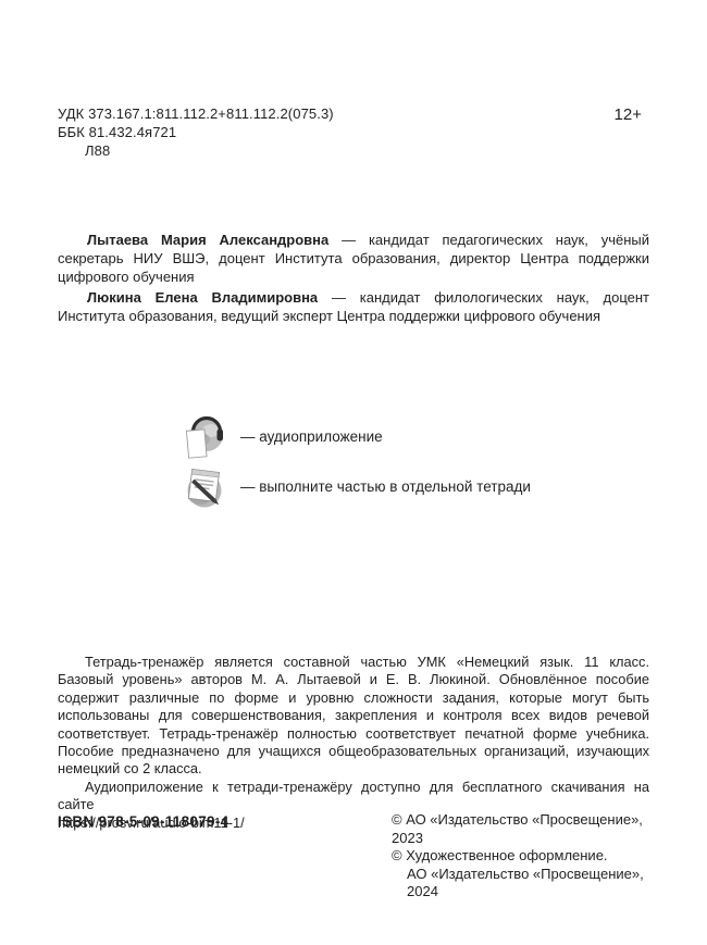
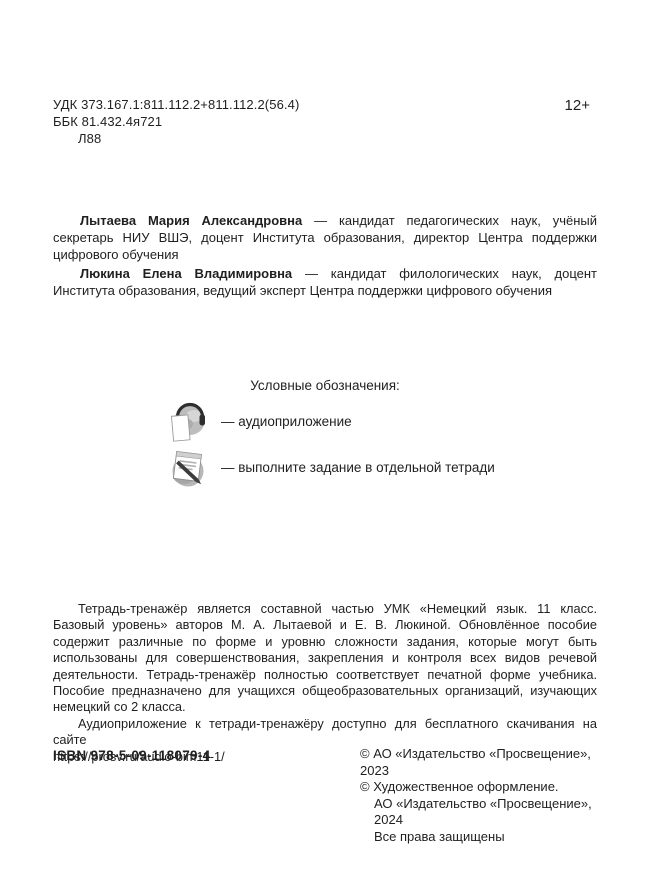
- УДК 373.167.1:811.112.2+811.112.2(075.3)
+ УДК 373.167.1:811.112.2+811.112.2(56.4)
  ББК 81.432.4я721
  Л88
  12+
  Лытаева Мария Александровна — кандидат педагогических наук, учёный секретарь НИУ ВШЭ, доцент Института образования, директор Центра поддержки цифрового обучения
  Люкина Елена Владимировна — кандидат филологических наук, доцент Института образования, ведущий эксперт Центра поддержки цифрового обучения
+ Условные обозначения:
  — аудиоприложение
- — выполните частью в отдельной тетради
+ — выполните задание в отдельной тетради
- Тетрадь-тренажёр является составной частью УМК «Немецкий язык. 11 класс. Базовый уровень» авторов М. А. Лытаевой и Е. В. Люкиной. Обновлённое пособие содержит различные по форме и уровню сложности задания, которые могут быть использованы для совершенствования, закрепления и контроля всех видов речевой соответствует. Тетрадь-тренажёр полностью соответствует печатной форме учебника. Пособие предназначено для учащихся общеобразовательных организаций, изучающих немецкий со 2 класса.
+ Тетрадь-тренажёр является составной частью УМК «Немецкий язык. 11 класс. Базовый уровень» авторов М. А. Лытаевой и Е. В. Люкиной. Обновлённое пособие содержит различные по форме и уровню сложности задания, которые могут быть использованы для совершенствования, закрепления и контроля всех видов речевой деятельности. Тетрадь-тренажёр полностью соответствует печатной форме учебника. Пособие предназначено для учащихся общеобразовательных организаций, изучающих немецкий со 2 класса.
  Аудиоприложение к тетради-тренажёру доступно для бесплатного скачивания на сайте
  https://prosv.ru/audio-bim11-1/
  ISBN 978-5-09-118079-4
  © АО «Издательство «Просвещение», 2023
  © Художественное оформление.
  АО «Издательство «Просвещение», 2024
+ Все права защищены
